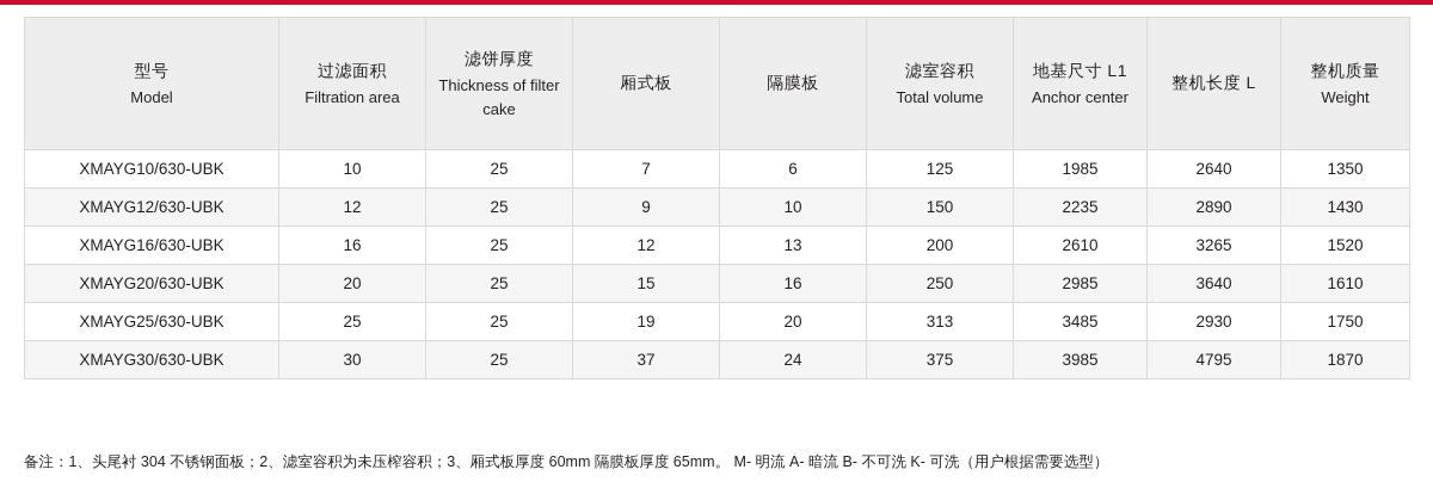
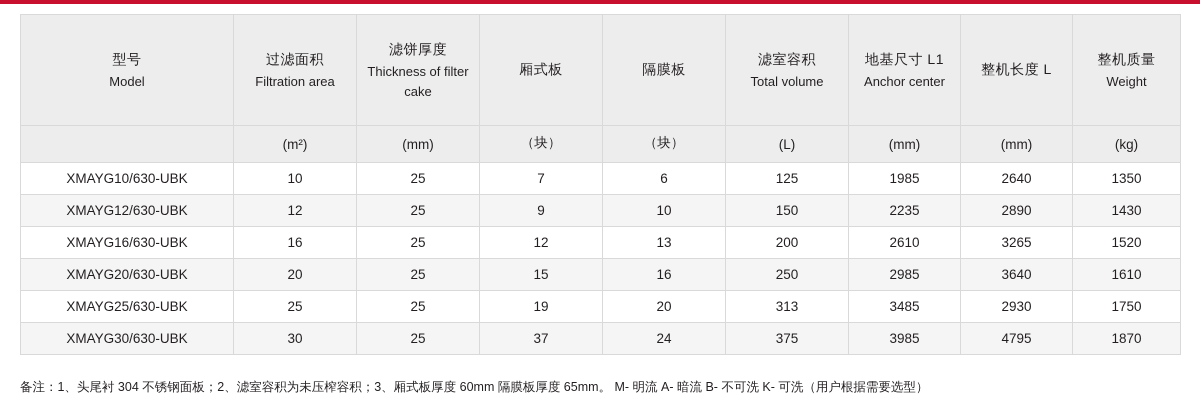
  型号 Model	过滤面积 Filtration area	滤饼厚度 Thickness of filter cake	厢式板	隔膜板	滤室容积 Total volume	地基尺寸 L1 Anchor center	整机长度 L	整机质量 Weight
+ 	(m²)	(mm)	（块）	（块）	(L)	(mm)	(mm)	(kg)
  XMAYG10/630-UBK	10	25	7	6	125	1985	2640	1350
  XMAYG12/630-UBK	12	25	9	10	150	2235	2890	1430
  XMAYG16/630-UBK	16	25	12	13	200	2610	3265	1520
  XMAYG20/630-UBK	20	25	15	16	250	2985	3640	1610
  XMAYG25/630-UBK	25	25	19	20	313	3485	2930	1750
  XMAYG30/630-UBK	30	25	37	24	375	3985	4795	1870
  备注：1、头尾衬 304 不锈钢面板；2、滤室容积为未压榨容积；3、厢式板厚度 60mm 隔膜板厚度 65mm。 M- 明流 A- 暗流 B- 不可洗 K- 可洗（用户根据需要选型）
